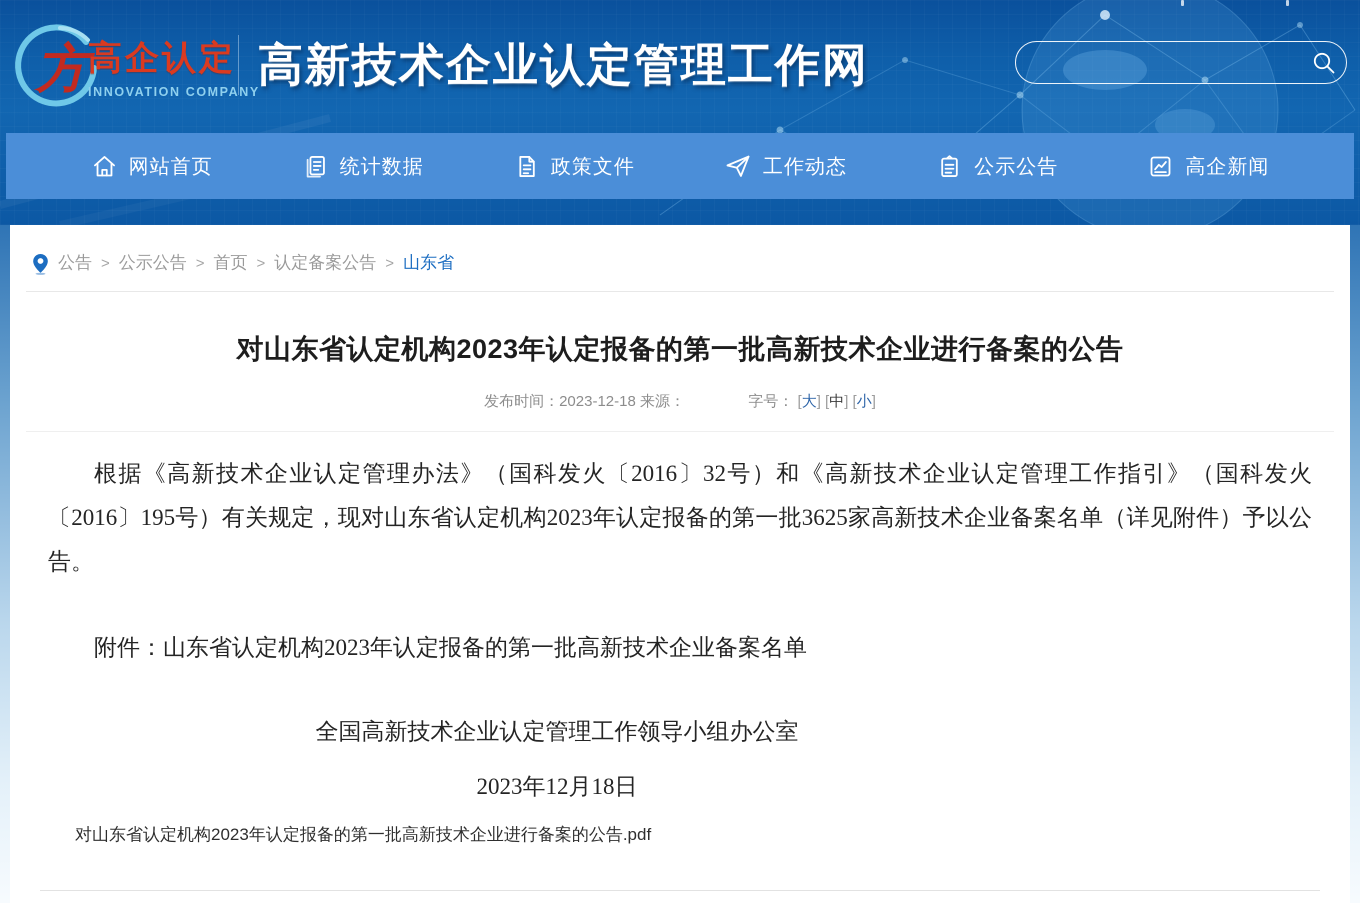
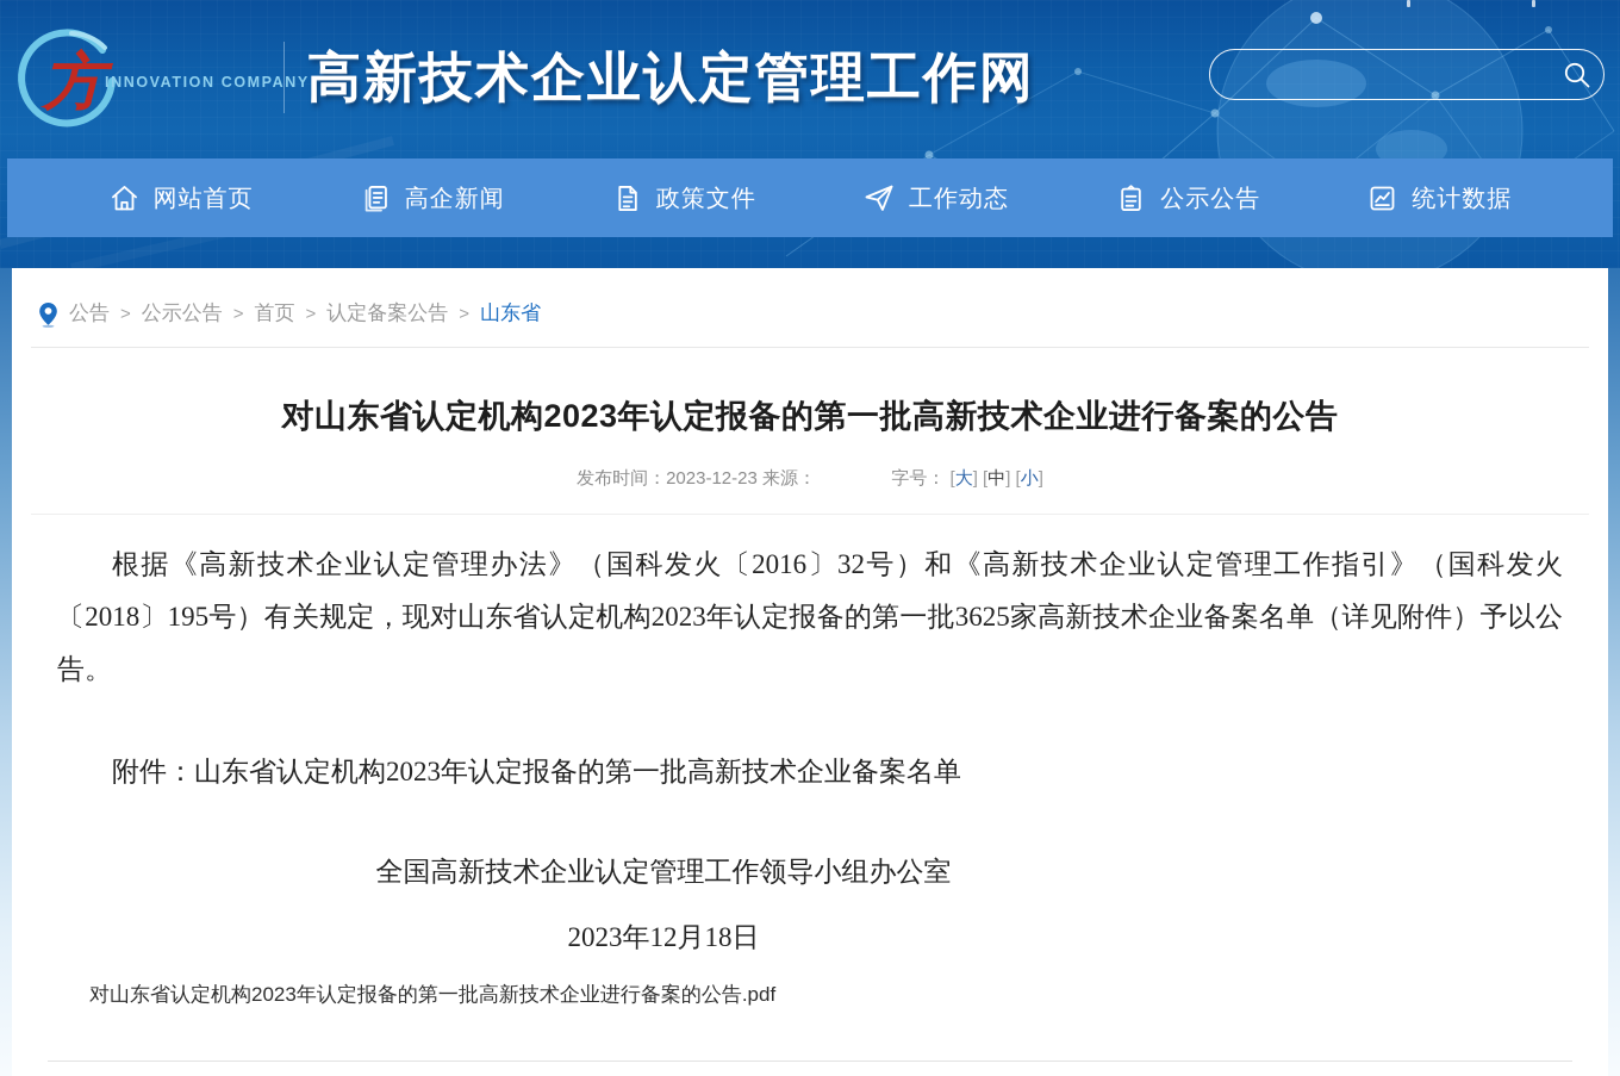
  方
- 高企认定
  INNOVATION COMPANY
  高新技术企业认定管理工作网
  网站首页
- 统计数据
+ 高企新闻
  政策文件
  工作动态
  公示公告
- 高企新闻
+ 统计数据
  公告
  >
  公示公告
  >
  首页
  >
  认定备案公告
  >
  山东省
  对山东省认定机构2023年认定报备的第一批高新技术企业进行备案的公告
- 发布时间：2023-12-18 来源： 字号： [大] [中] [小]
+ 发布时间：2023-12-23 来源： 字号： [大] [中] [小]
- 根据《高新技术企业认定管理办法》（国科发火〔2016〕32号）和《高新技术企业认定管理工作指引》（国科发火〔2016〕195号）有关规定，现对山东省认定机构2023年认定报备的第一批3625家高新技术企业备案名单（详见附件）予以公告。
+ 根据《高新技术企业认定管理办法》（国科发火〔2016〕32号）和《高新技术企业认定管理工作指引》（国科发火〔2018〕195号）有关规定，现对山东省认定机构2023年认定报备的第一批3625家高新技术企业备案名单（详见附件）予以公告。
  附件：山东省认定机构2023年认定报备的第一批高新技术企业备案名单
  全国高新技术企业认定管理工作领导小组办公室
  2023年12月18日
  对山东省认定机构2023年认定报备的第一批高新技术企业进行备案的公告.pdf
